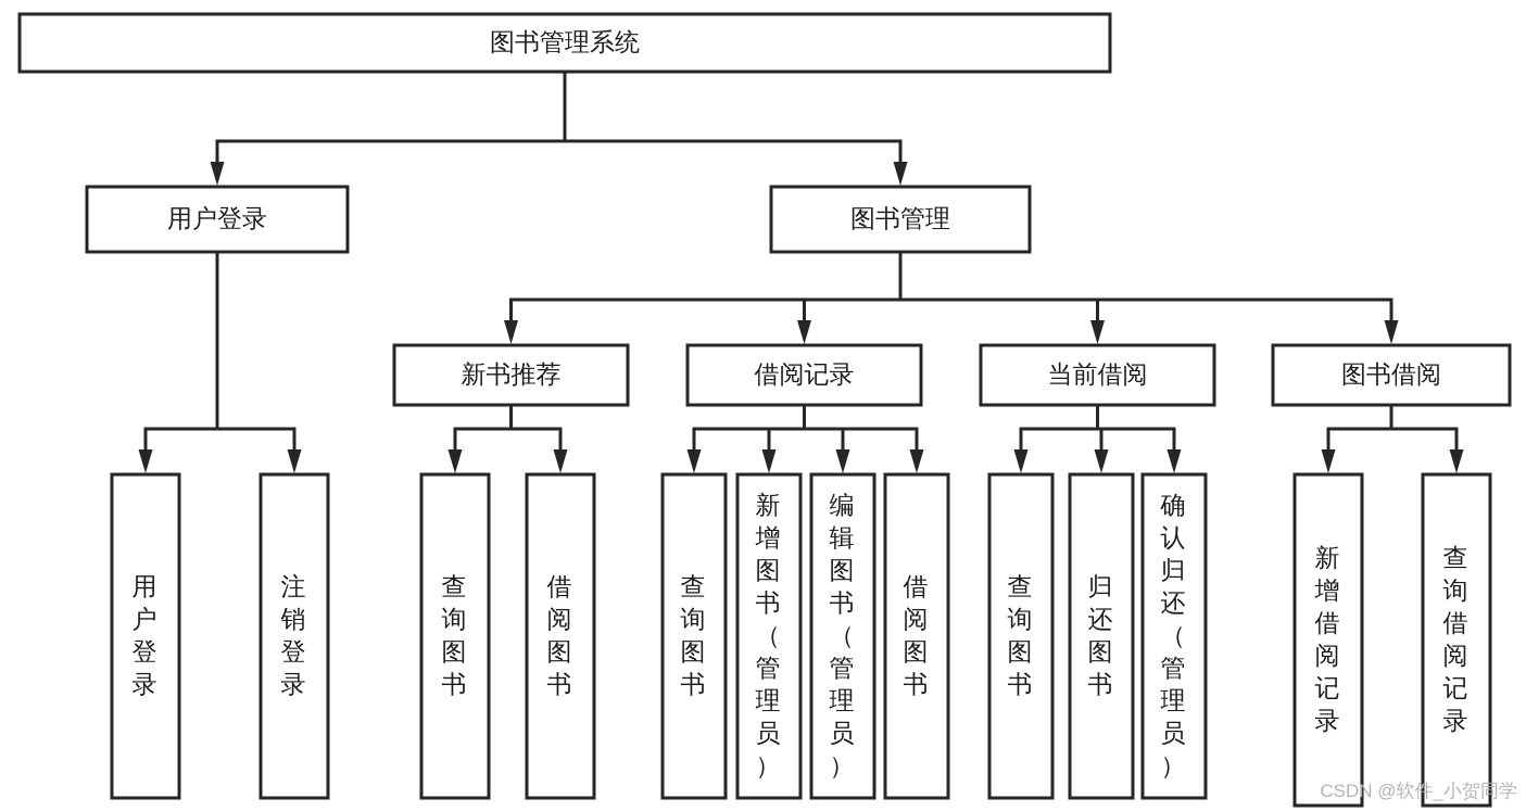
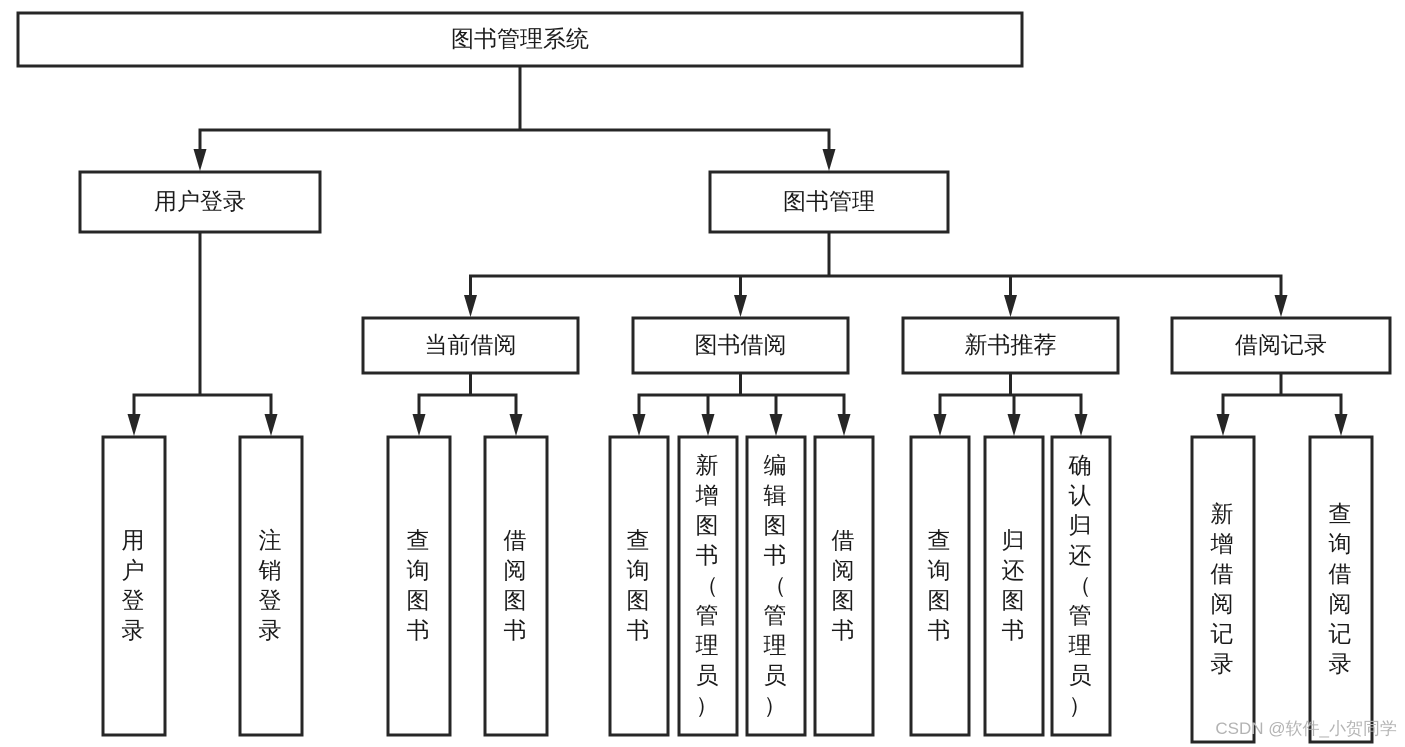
  图书管理系统
  用户登录
  图书管理
- 新书推荐
+ 当前借阅
- 借阅记录
+ 图书借阅
- 当前借阅
+ 新书推荐
- 图书借阅
+ 借阅记录
  用户登录
  注销登录
  查询图书
  借阅图书
  查询图书
  新增图书（管理员）
  编辑图书（管理员）
  借阅图书
  查询图书
  归还图书
  确认归还（管理员）
  新增借阅记录
  查询借阅记录
  CSDN @软件_小贺同学
